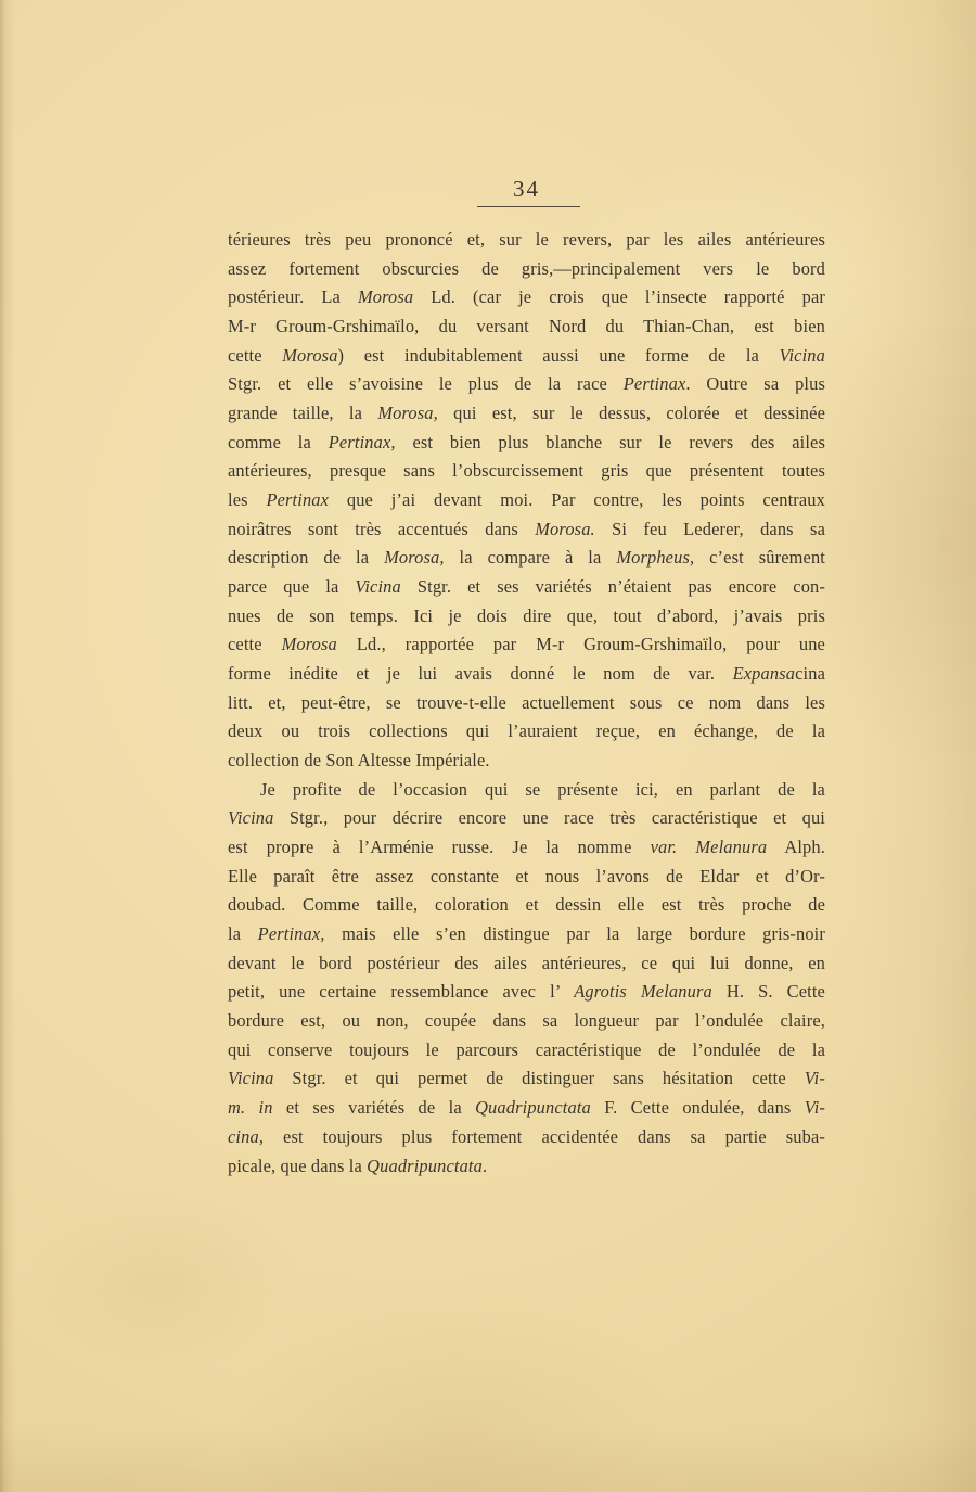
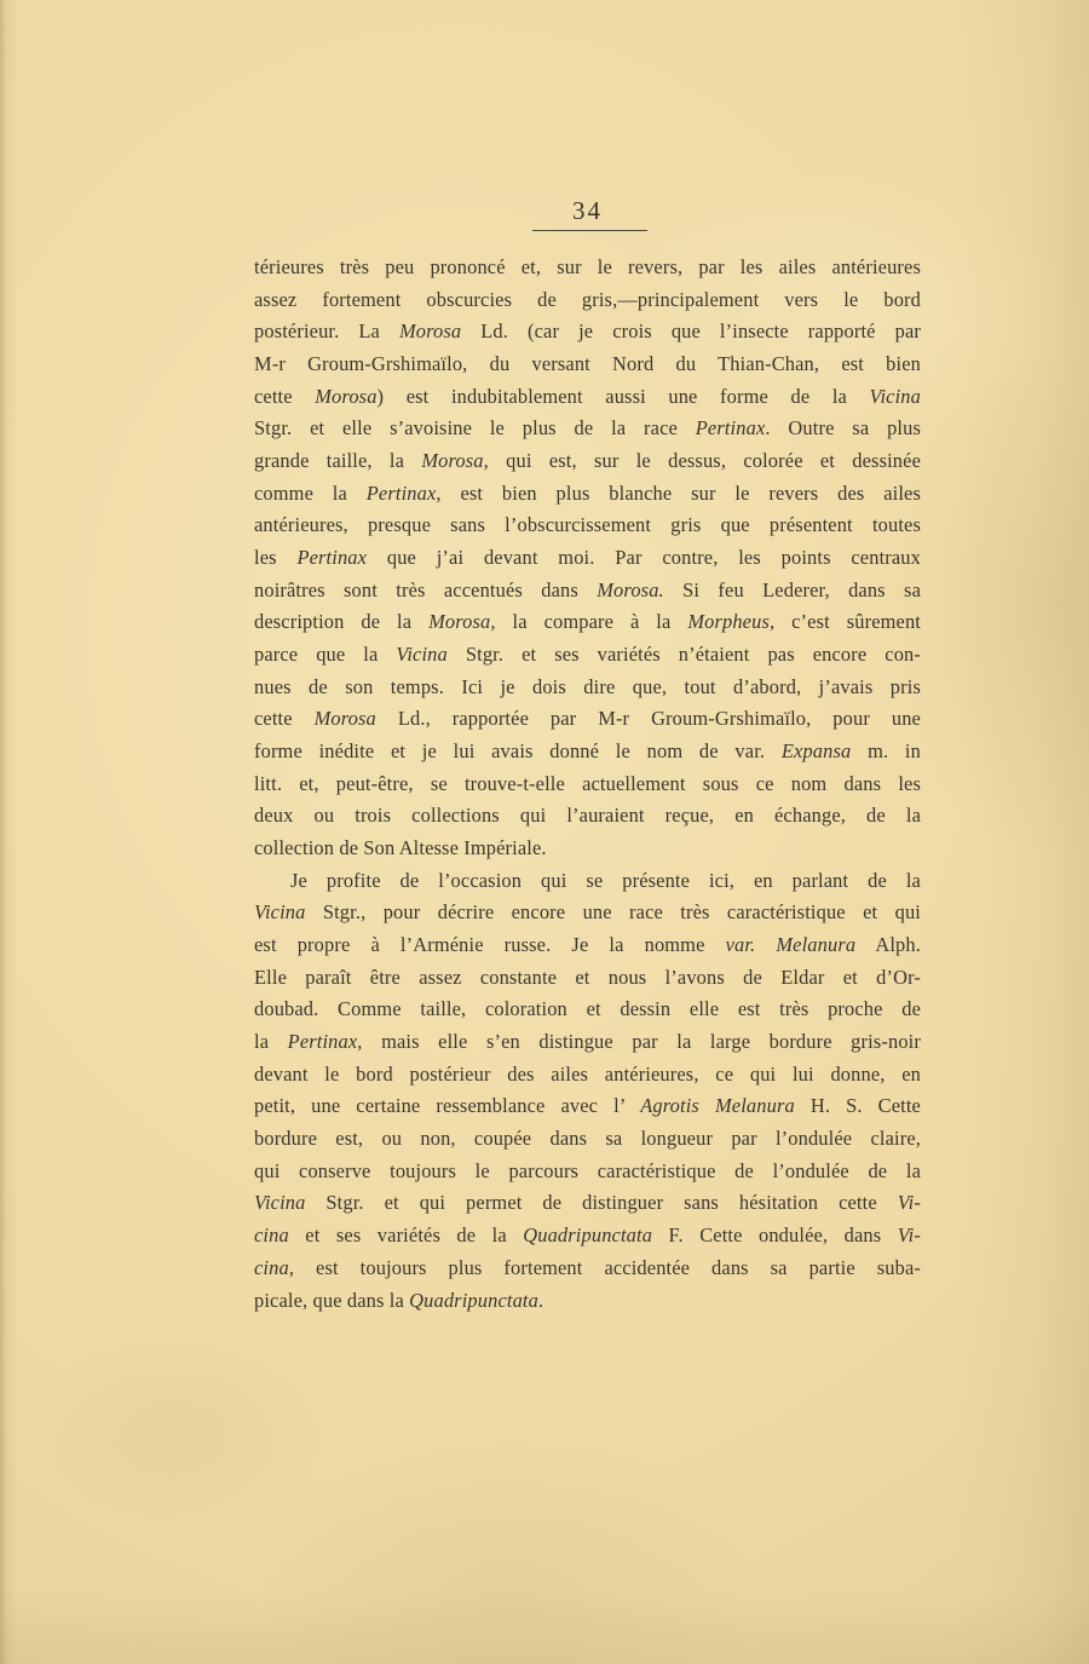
  34
  térieures très peu prononcé et, sur le revers, par les ailes antérieures
  assez fortement obscurcies de gris,—principalement vers le bord
  postérieur. La Morosa Ld. (car je crois que l’insecte rapporté par
  M-r Groum-Grshimaïlo, du versant Nord du Thian-Chan, est bien
  cette Morosa) est indubitablement aussi une forme de la Vicina
  Stgr. et elle s’avoisine le plus de la race Pertinax. Outre sa plus
  grande taille, la Morosa, qui est, sur le dessus, colorée et dessinée
  comme la Pertinax, est bien plus blanche sur le revers des ailes
  antérieures, presque sans l’obscurcissement gris que présentent toutes
  les Pertinax que j’ai devant moi. Par contre, les points centraux
  noirâtres sont très accentués dans Morosa. Si feu Lederer, dans sa
  description de la Morosa, la compare à la Morpheus, c’est sûrement
  parce que la Vicina Stgr. et ses variétés n’étaient pas encore con-
  nues de son temps. Ici je dois dire que, tout d’abord, j’avais pris
  cette Morosa Ld., rapportée par M-r Groum-Grshimaïlo, pour une
- forme inédite et je lui avais donné le nom de var. Expansacina
+ forme inédite et je lui avais donné le nom de var. Expansa m. in
  litt. et, peut-être, se trouve-t-elle actuellement sous ce nom dans les
  deux ou trois collections qui l’auraient reçue, en échange, de la
  collection de Son Altesse Impériale.
  Je profite de l’occasion qui se présente ici, en parlant de la
  Vicina Stgr., pour décrire encore une race très caractéristique et qui
  est propre à l’Arménie russe. Je la nomme var. Melanura Alph.
  Elle paraît être assez constante et nous l’avons de Eldar et d’Or-
  doubad. Comme taille, coloration et dessin elle est très proche de
  la Pertinax, mais elle s’en distingue par la large bordure gris-noir
  devant le bord postérieur des ailes antérieures, ce qui lui donne, en
  petit, une certaine ressemblance avec l’ Agrotis Melanura H. S. Cette
  bordure est, ou non, coupée dans sa longueur par l’ondulée claire,
  qui conserve toujours le parcours caractéristique de l’ondulée de la
  Vicina Stgr. et qui permet de distinguer sans hésitation cette Vi-
- m. in et ses variétés de la Quadripunctata F. Cette ondulée, dans Vi-
+ cina et ses variétés de la Quadripunctata F. Cette ondulée, dans Vi-
  cina, est toujours plus fortement accidentée dans sa partie suba-
  picale, que dans la Quadripunctata.
